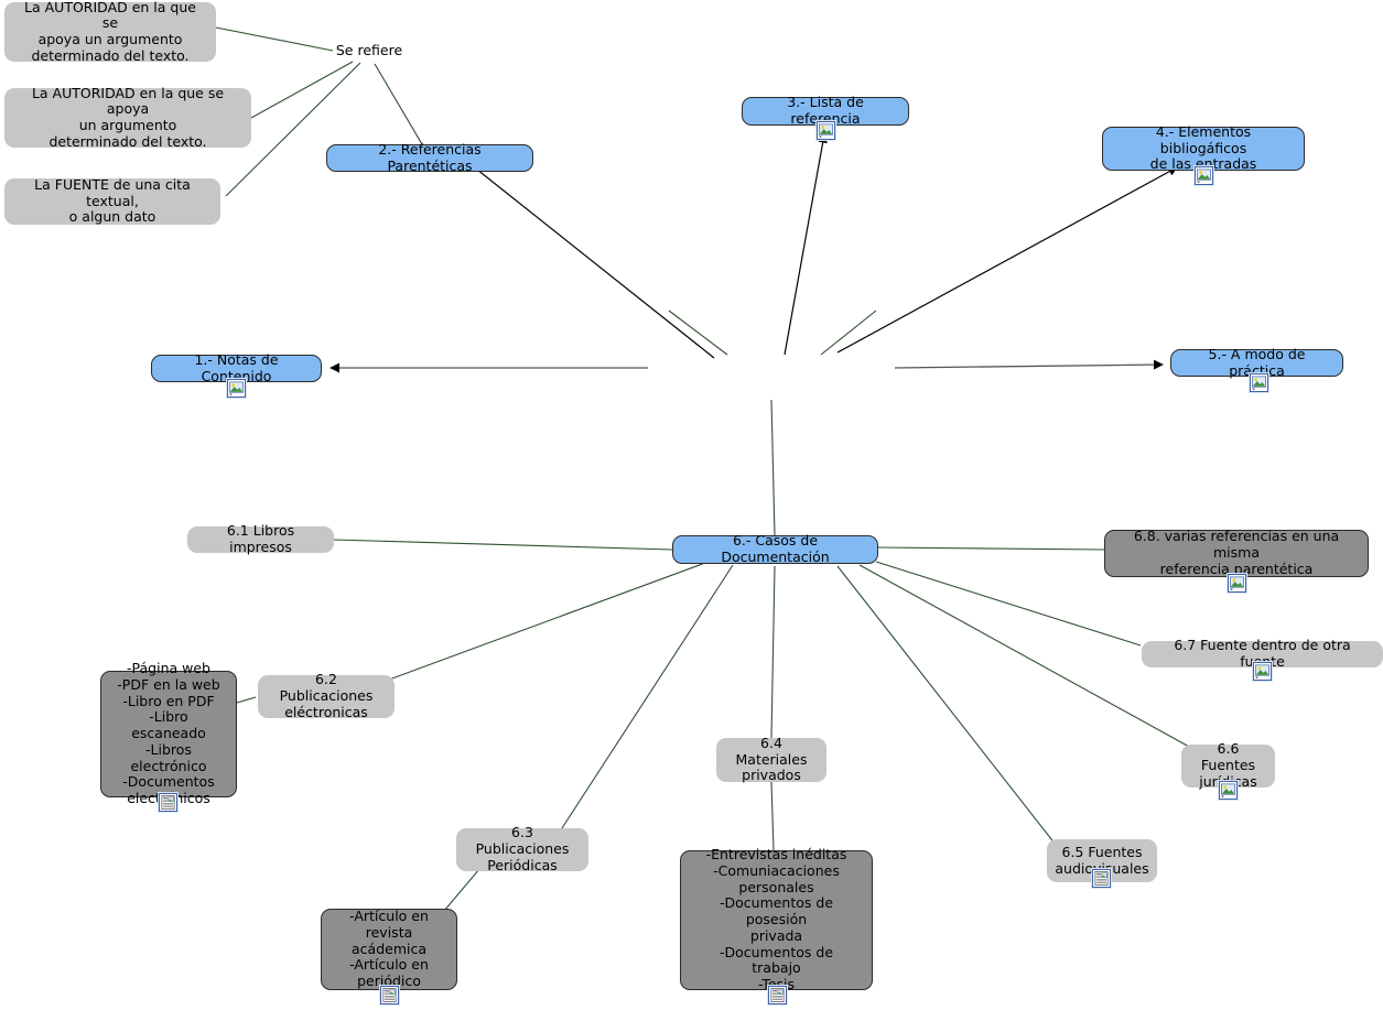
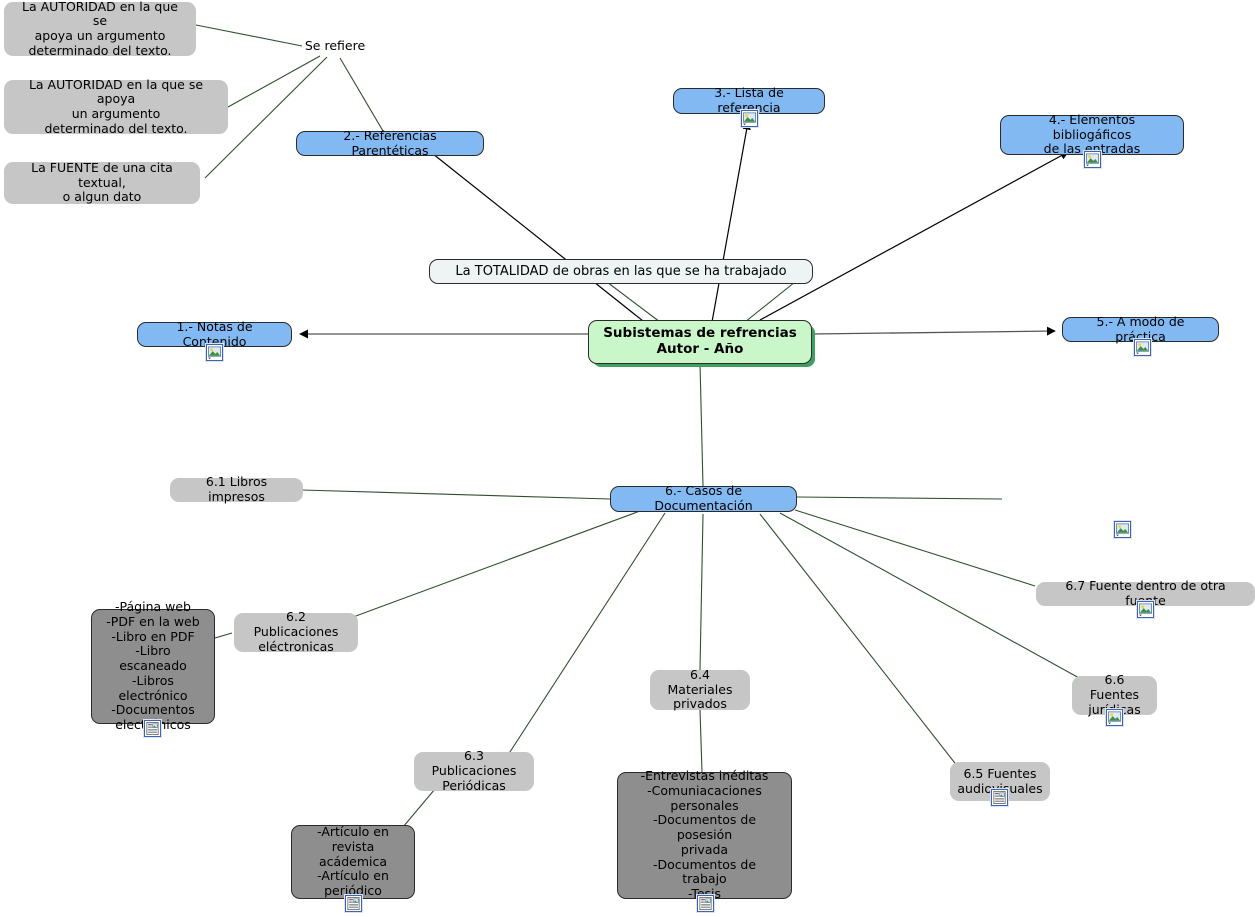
  La AUTORIDAD en la que se
  apoya un argumento
  determinado del texto.
  La AUTORIDAD en la que se apoya
  un argumento
  determinado del texto.
  La FUENTE de una cita textual,
  o algun dato
  Se refiere
  2.- Referencias Parentéticas
  3.- Lista de referencia
  4.- Elementos bibliogáficos
  de las entradas
  1.- Notas de Contenido
  5.- A modo de práctica
+ La TOTALIDAD de obras en las que se ha trabajado
+ Subistemas de refrencias
+ Autor - Año
  6.- Casos de Documentación
  6.1 Libros impresos
  6.2 Publicaciones
  eléctronicas
  -Página web
  -PDF en la web
  -Libro en PDF
  -Libro escaneado
  -Libros electrónico
  -Documentos
  elecnicos
  6.3 Publicaciones
  Periódicas
  -Artículo en
  revista acádemica
  -Artículo en
  periódico
  6.4 Materiales
  privados
  -Entrevistas inéditas
  -Comuniacaciones
  personales
  -Documentos de posesión
  privada
  -Documentos de
  trabajo
  -Tesis
  6.5 Fuentes
  audiovisuales
  6.6 Fuentes
  6.7 Fuente dentro de otra fute
- 6.8. varias referencias en una misma
- referencia parentética
